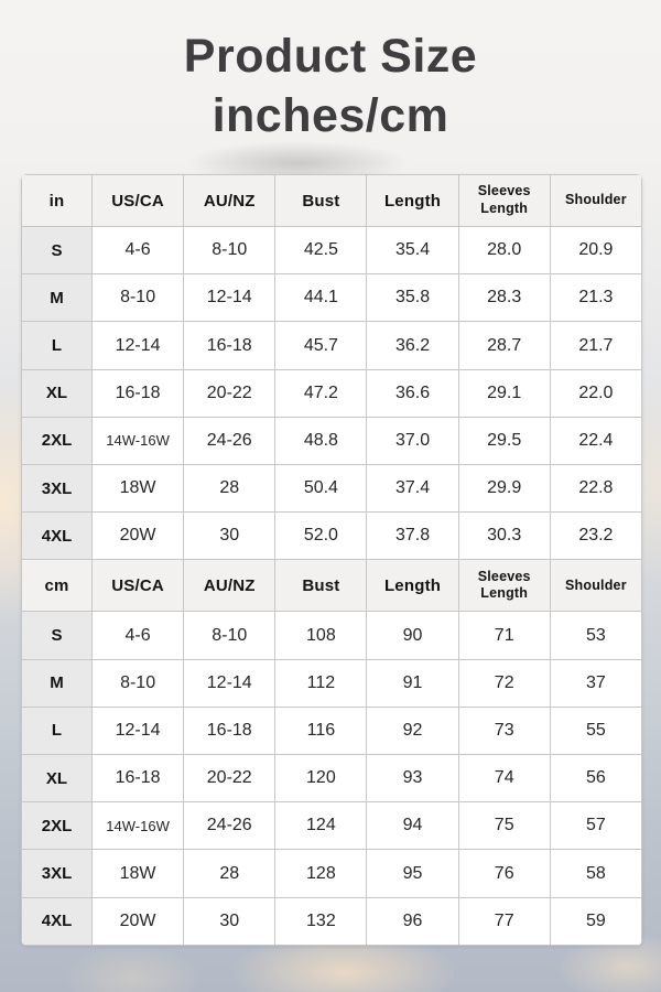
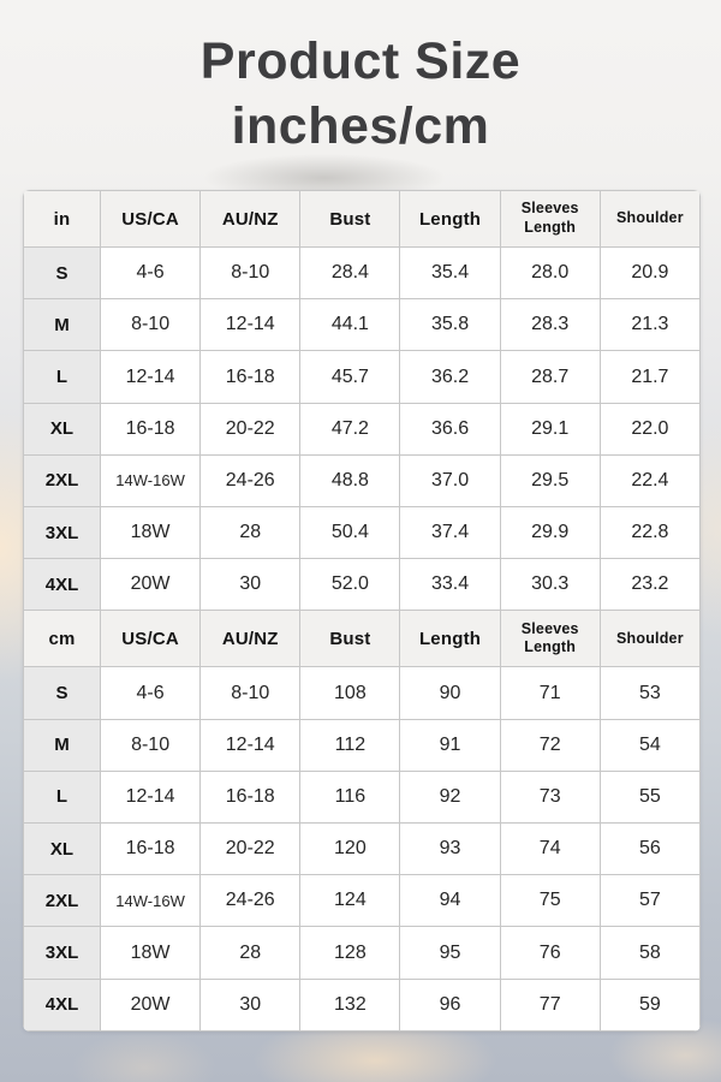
  Product Size
  inches/cm
  in	US/CA	AU/NZ	Bust	Length	Sleeves Length	Shoulder
- S	4-6	8-10	42.5	35.4	28.0	20.9
+ S	4-6	8-10	28.4	35.4	28.0	20.9
  M	8-10	12-14	44.1	35.8	28.3	21.3
  L	12-14	16-18	45.7	36.2	28.7	21.7
  XL	16-18	20-22	47.2	36.6	29.1	22.0
  2XL	14W-16W	24-26	48.8	37.0	29.5	22.4
  3XL	18W	28	50.4	37.4	29.9	22.8
- 4XL	20W	30	52.0	37.8	30.3	23.2
+ 4XL	20W	30	52.0	33.4	30.3	23.2
  cm	US/CA	AU/NZ	Bust	Length	Sleeves Length	Shoulder
  S	4-6	8-10	108	90	71	53
- M	8-10	12-14	112	91	72	37
+ M	8-10	12-14	112	91	72	54
  L	12-14	16-18	116	92	73	55
  XL	16-18	20-22	120	93	74	56
  2XL	14W-16W	24-26	124	94	75	57
  3XL	18W	28	128	95	76	58
  4XL	20W	30	132	96	77	59
